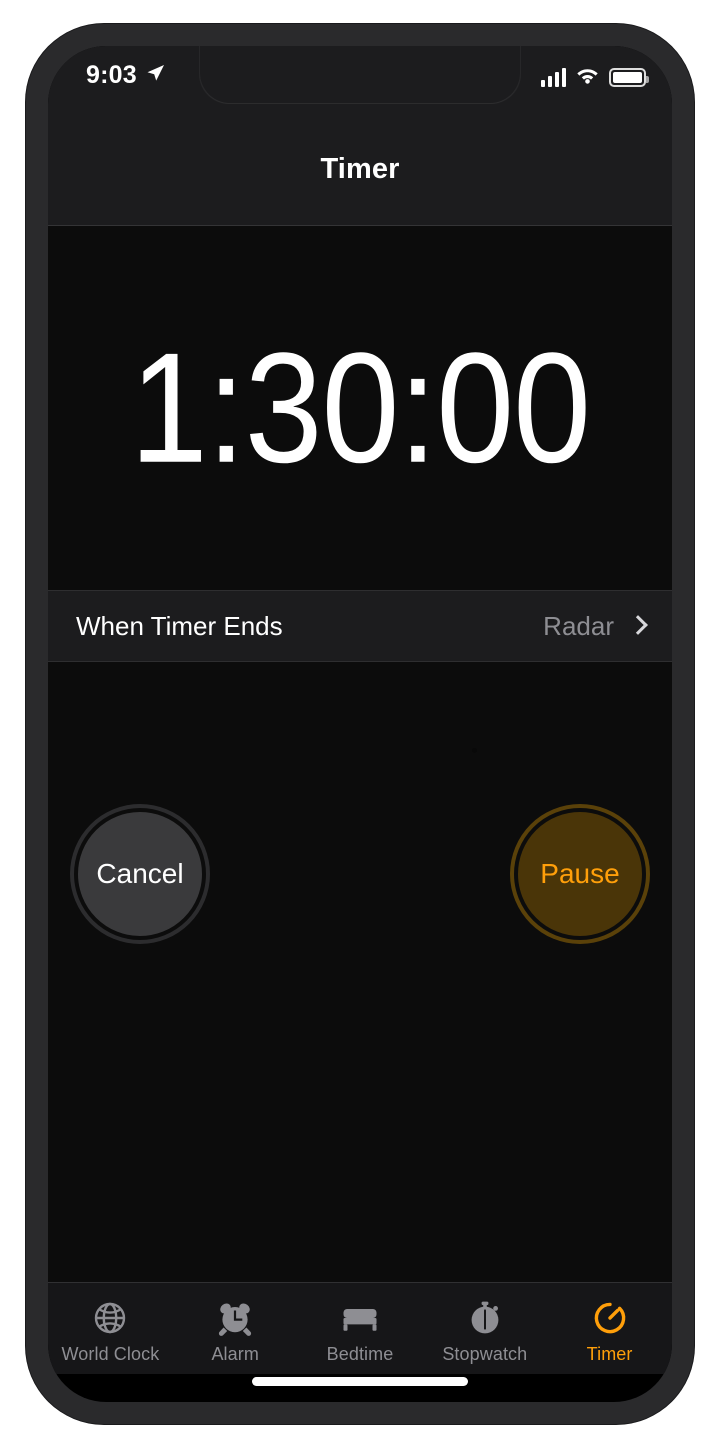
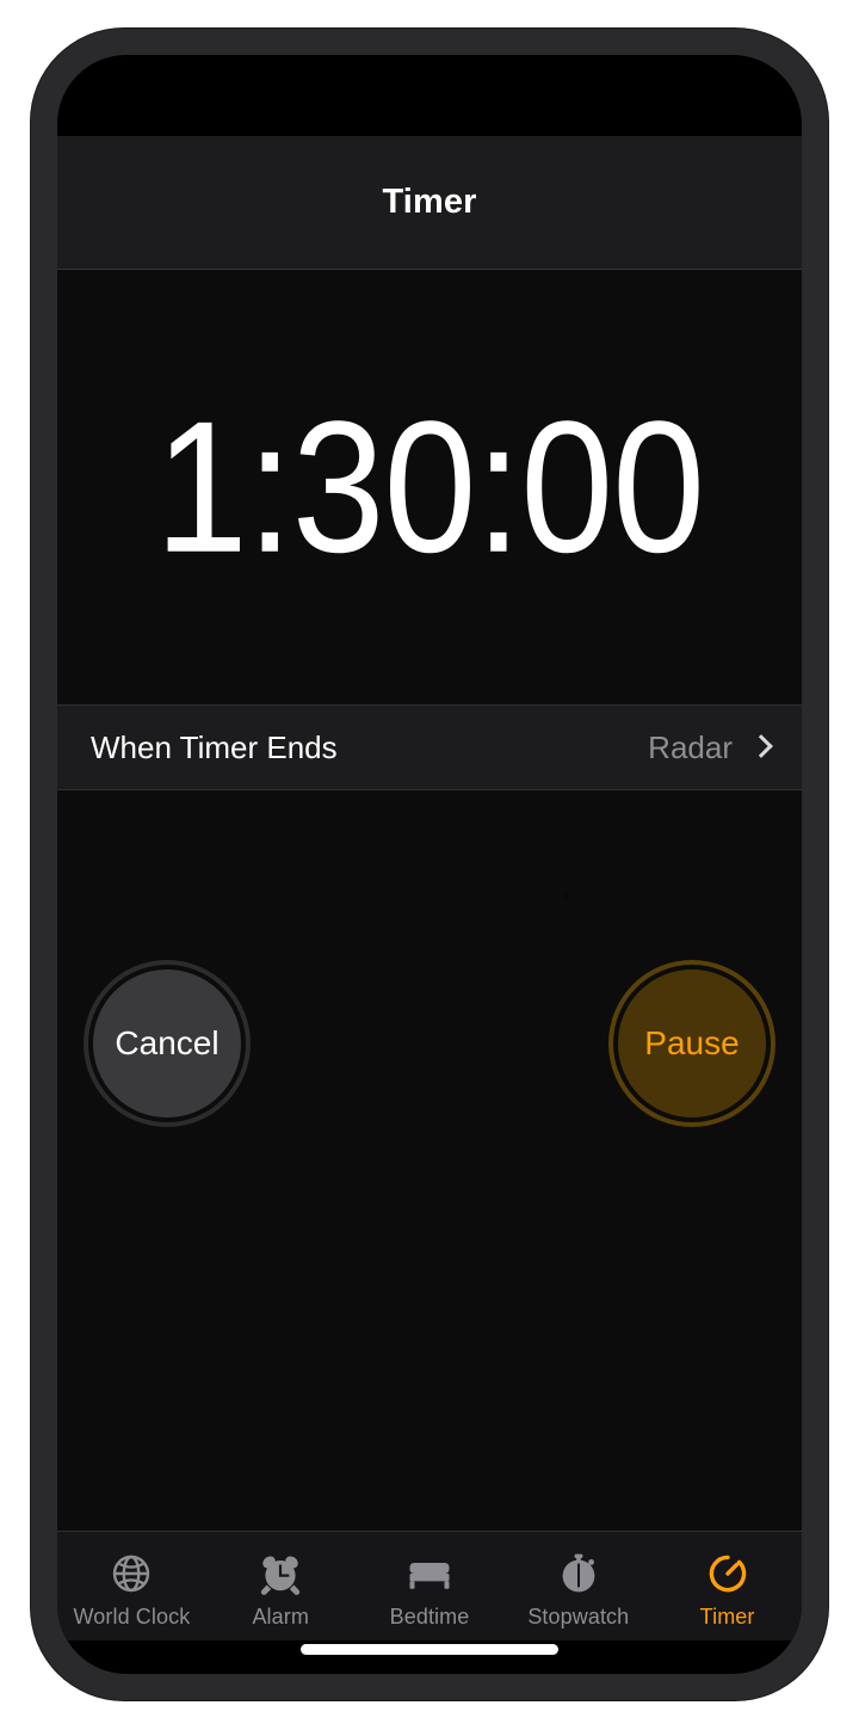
- 9:03
  Timer
  1:30:00
  When Timer Ends
  Radar
  Cancel
  Pause
  World Clock
  Alarm
  Bedtime
  Stopwatch
  Timer
